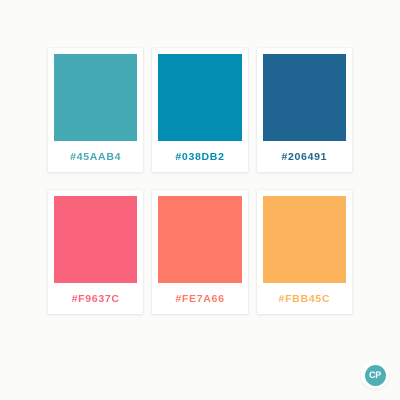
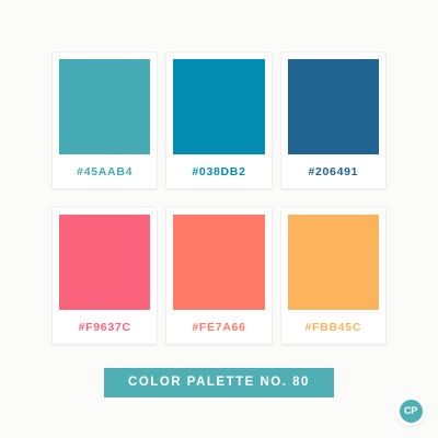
  #45AAB4
  #038DB2
  #206491
  #F9637C
  #FE7A66
  #FBB45C
+ COLOR PALETTE NO. 80
  CP
